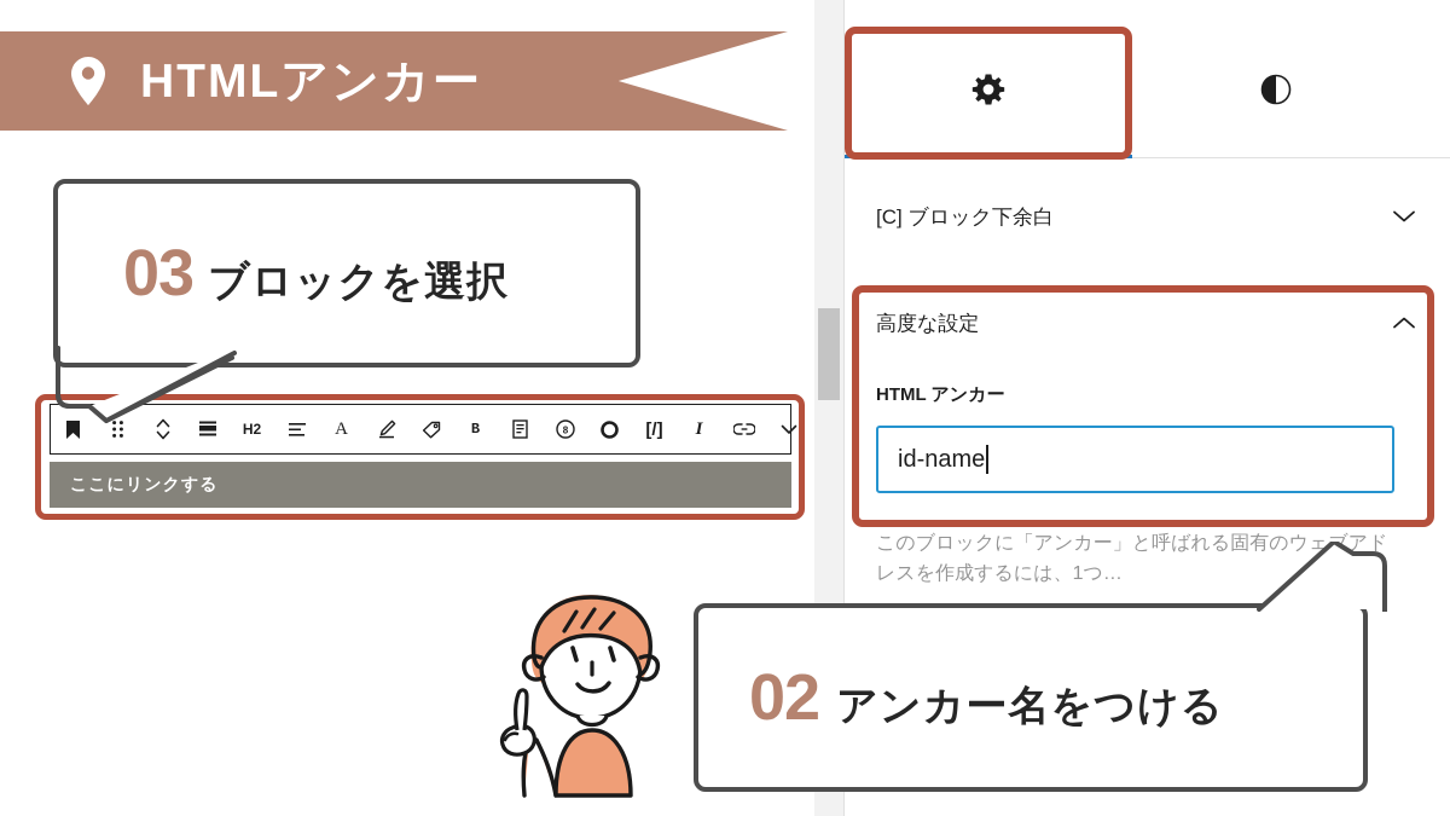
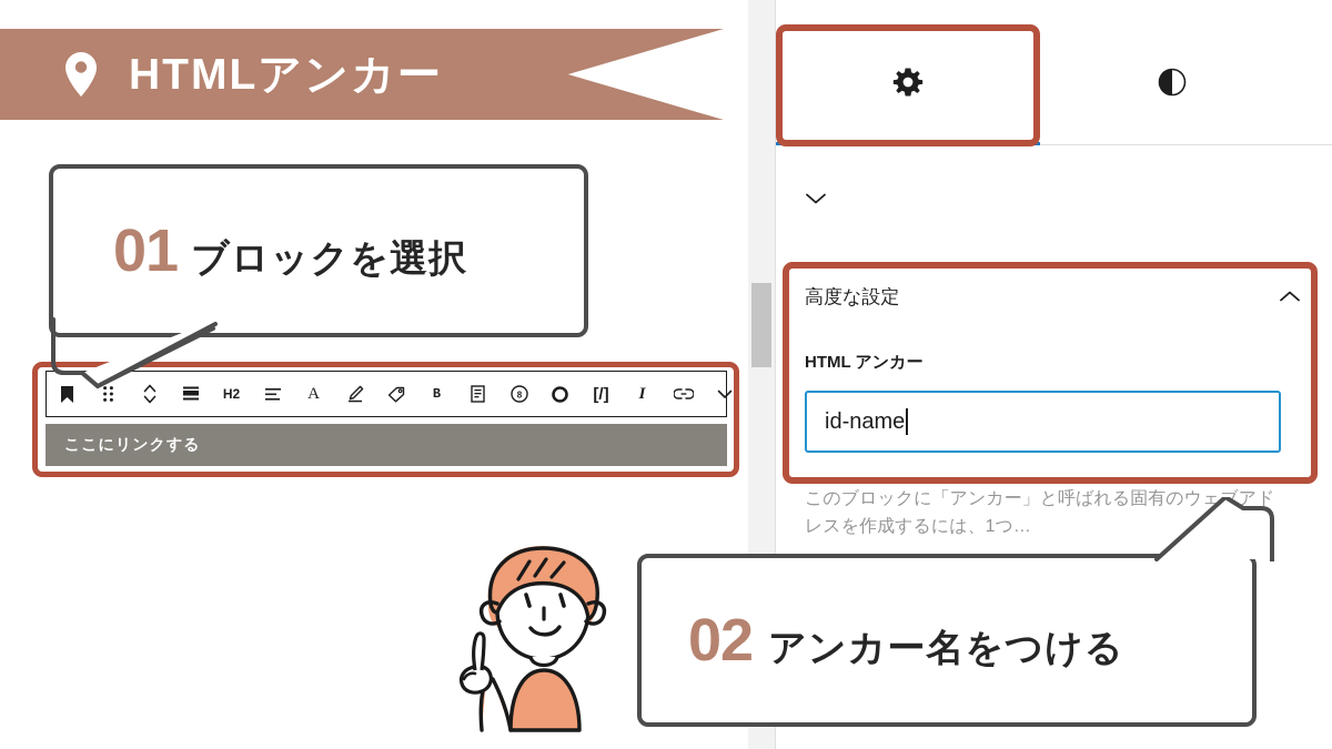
  HTMLアンカー
- 03
+ 01
  ブロックを選択
  H2
  A
  B
  8
  [/]
  I
  ここにリンクする
- [C] ブロック下余白
  高度な設定
  HTML アンカー
  id-name
  このブロックに「アンカー」と呼ばれる固有のウェアドレスを作成するには、1つ…
  02
  アンカー名をつける
